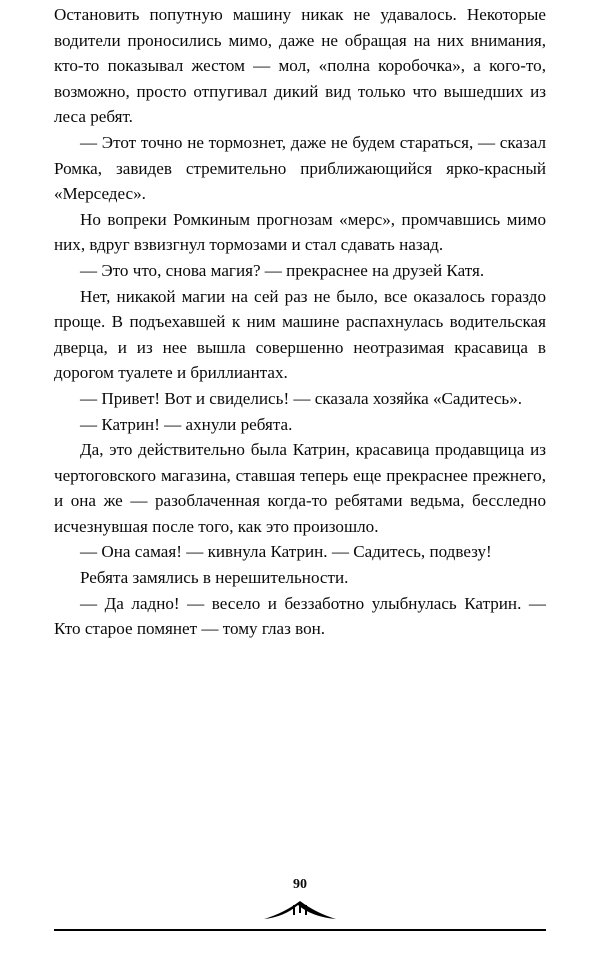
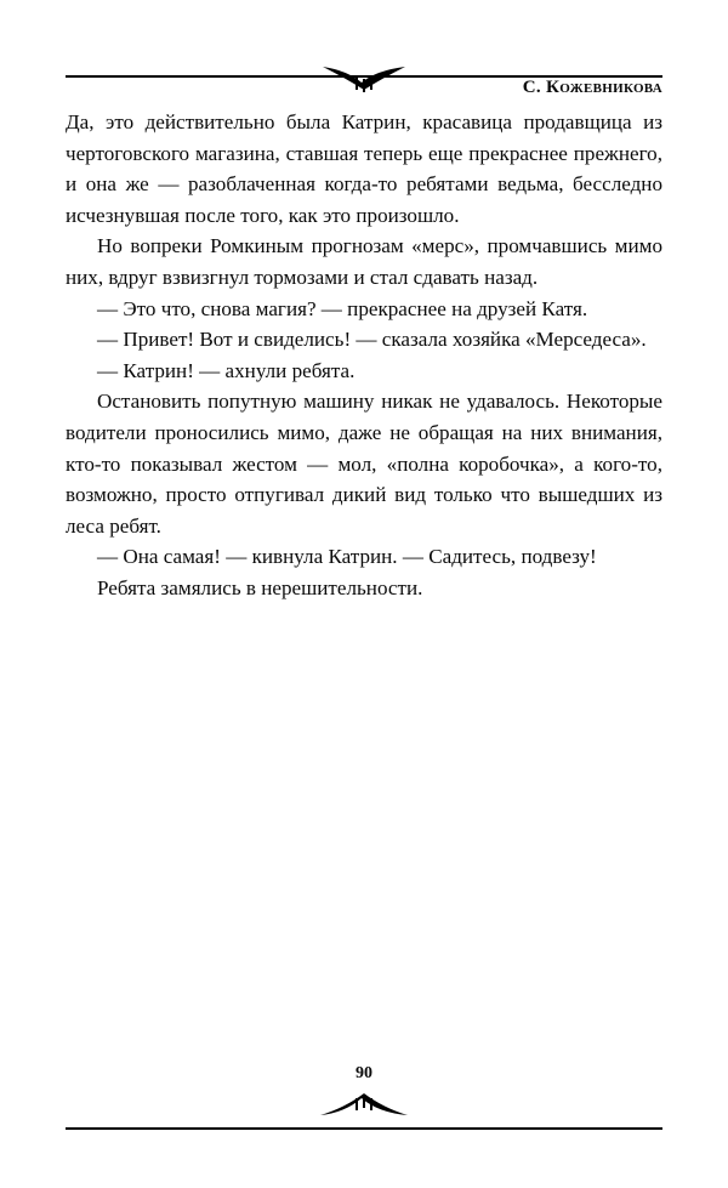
+ С. Кожевникова
- Остановить попутную машину никак не удавалось. Некоторые водители проносились мимо, даже не обращая на них внимания, кто-то показывал жестом — мол, «полна коробочка», а кого-то, возможно, просто отпугивал дикий вид только что вышедших из леса ребят.
+ Да, это действительно была Катрин, красавица продавщица из чертоговского магазина, ставшая теперь еще прекраснее прежнего, и она же — разоблаченная когда-то ребятами ведьма, бесследно исчезнувшая после того, как это произошло.
- — Этот точно не тормознет, даже не будем стараться, — сказал Ромка, завидев стремительно приближающийся ярко-красный «Мерседес».
  Но вопреки Ромкиным прогнозам «мерс», промчавшись мимо них, вдруг взвизгнул тормозами и стал сдавать назад.
  — Это что, снова магия? — прекраснее на друзей Катя.
- Нет, никакой магии на сей раз не было, все оказалось гораздо проще. В подъехавшей к ним машине распахнулась водительская дверца, и из нее вышла совершенно неотразимая красавица в дорогом туалете и бриллиантах.
- — Привет! Вот и свиделись! — сказала хозяйка «Садитесь».
+ — Привет! Вот и свиделись! — сказала хозяйка «Мерседеса».
  — Катрин! — ахнули ребята.
- Да, это действительно была Катрин, красавица продавщица из чертоговского магазина, ставшая теперь еще прекраснее прежнего, и она же — разоблаченная когда-то ребятами ведьма, бесследно исчезнувшая после того, как это произошло.
+ Остановить попутную машину никак не удавалось. Некоторые водители проносились мимо, даже не обращая на них внимания, кто-то показывал жестом — мол, «полна коробочка», а кого-то, возможно, просто отпугивал дикий вид только что вышедших из леса ребят.
  — Она самая! — кивнула Катрин. — Садитесь, подвезу!
  Ребята замялись в нерешительности.
- — Да ладно! — весело и беззаботно улыбнулась Катрин. — Кто старое помянет — тому глаз вон.
  90
